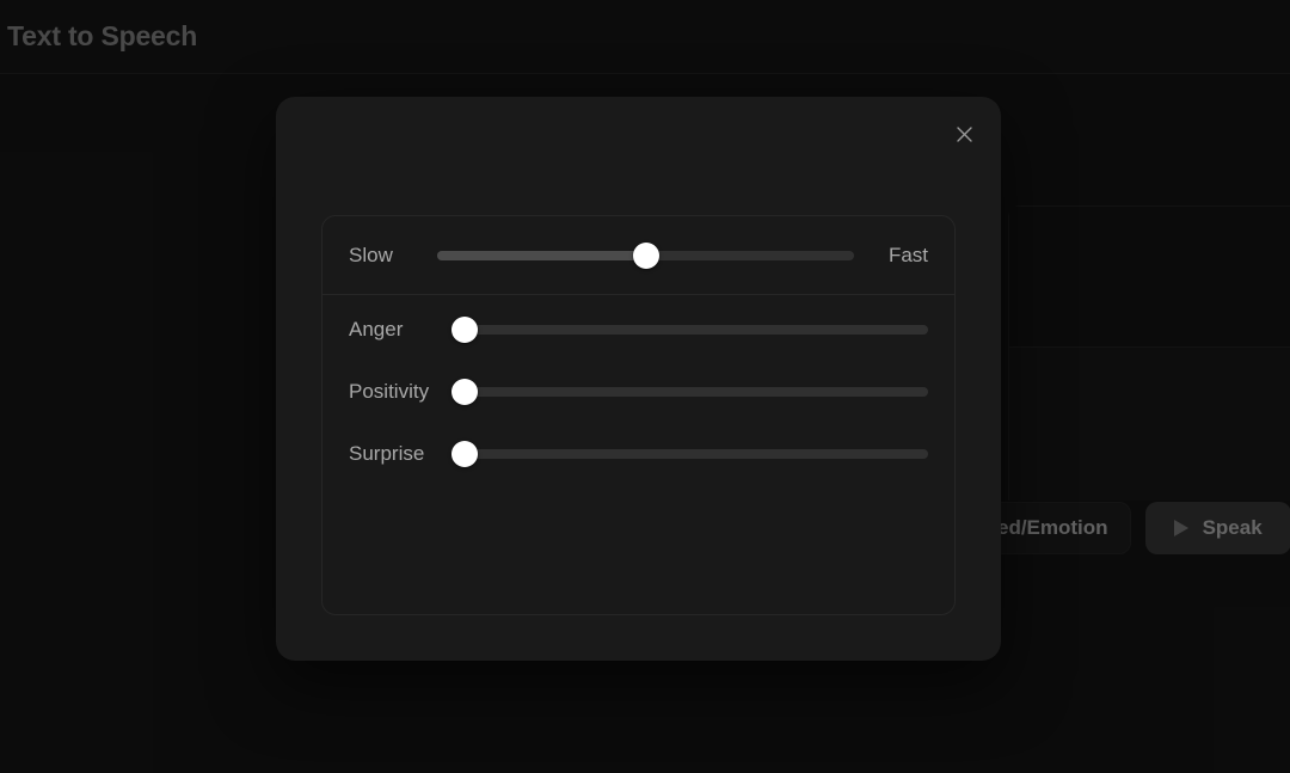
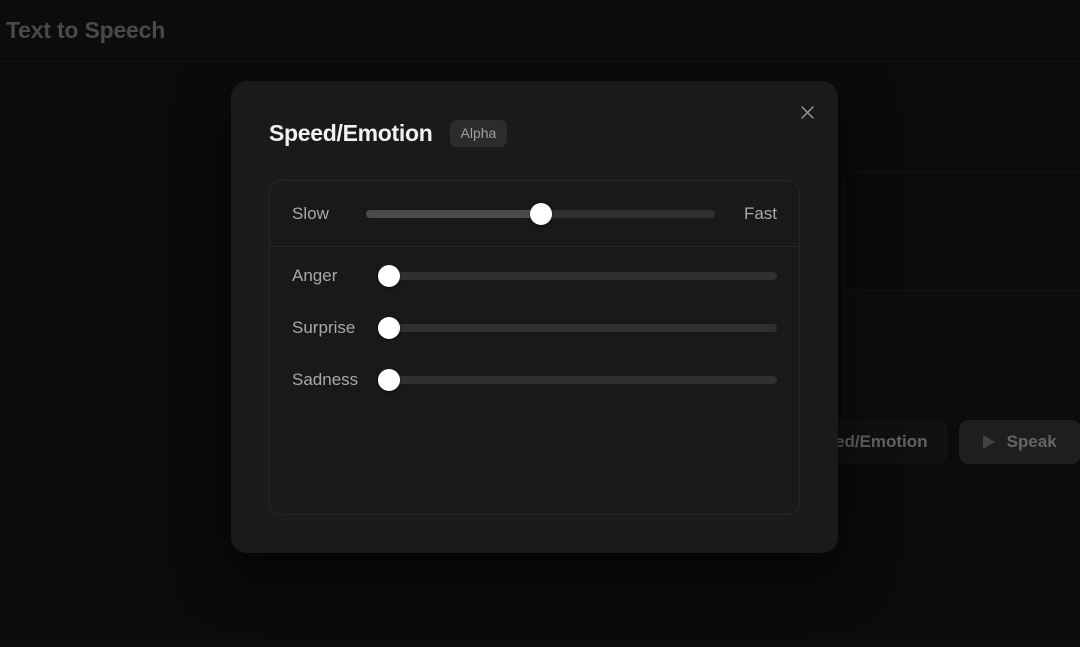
  Text to Speech
  ed/Emotion
  Speak
+ Speed/Emotion
+ Alpha
  Slow
  Fast
  Anger
- Positivity
  Surprise
+ Sadness
